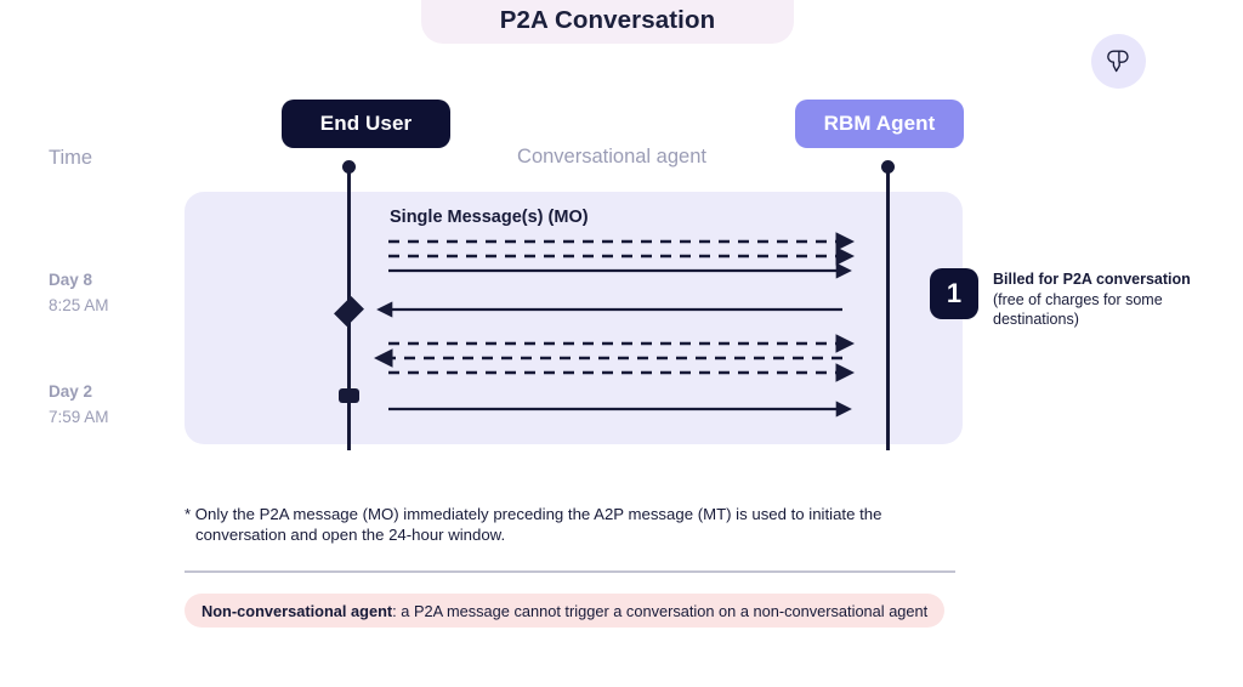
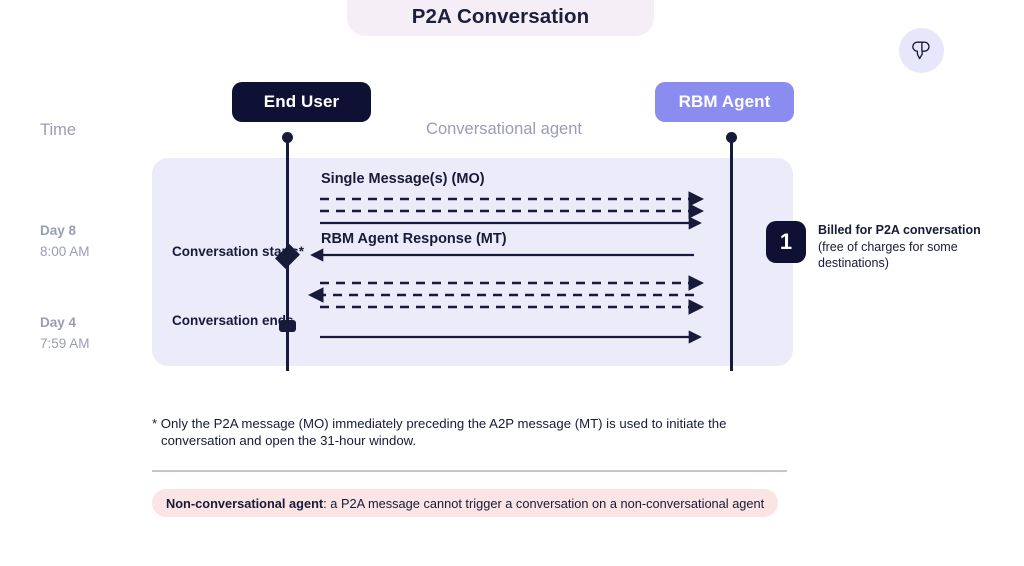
  P2A Conversation
  End User
  RBM Agent
  Conversational agent
  Time
  Day 8
- 8:25 AM
+ 8:00 AM
- Day 2
+ Day 4
  7:59 AM
+ Conversation starts*
+ Conversation ends
  Single Message(s) (MO)
+ RBM Agent Response (MT)
  1
  Billed for P2A conversation
  (free of charges for some destinations)
  * Only the P2A message (MO) immediately preceding the A2P message (MT) is used to initiate the
- conversation and open the 24-hour window.
+ conversation and open the 31-hour window.
  Non-conversational agent
  : a P2A message cannot trigger a conversation on a non-conversational agent
